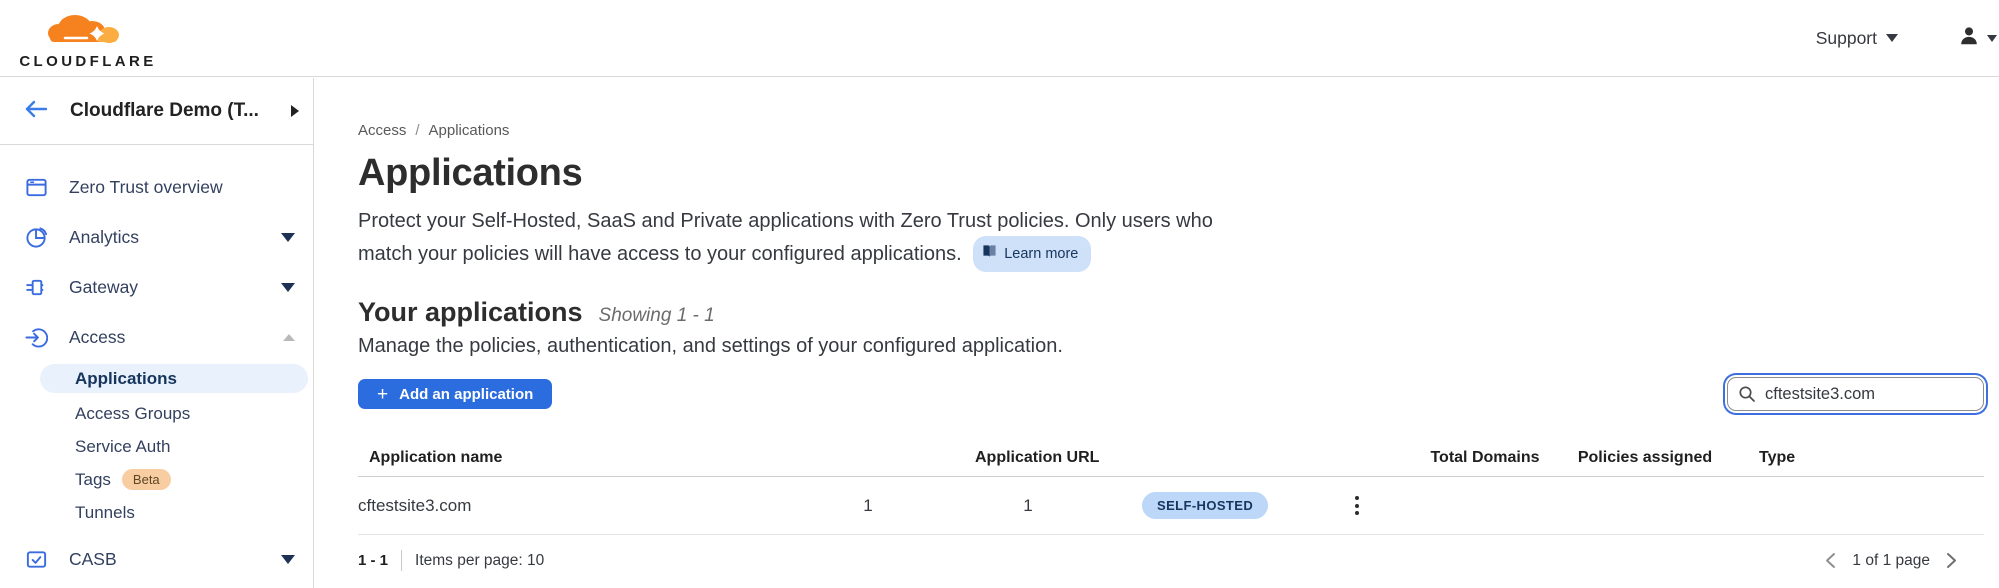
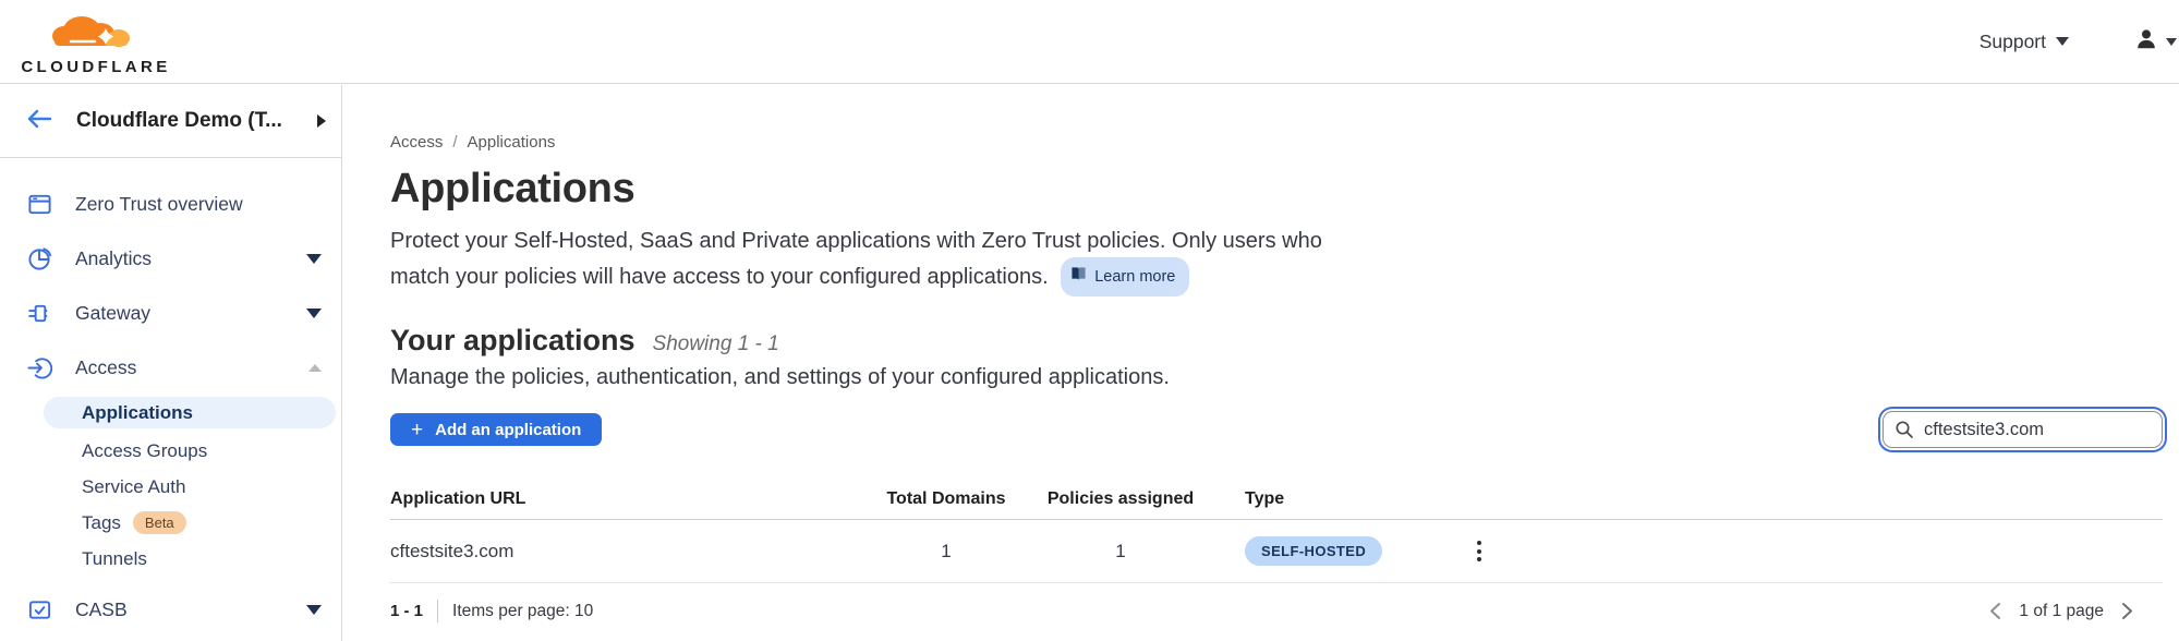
  CLOUDFLARE
  Support
  Cloudflare Demo (T...
  Zero Trust overview
  Analytics
  Gateway
  Access
  Applications
  Access Groups
  Service Auth
  Tags
  Beta
  Tunnels
  CASB
  Access
  /
  Applications
  Applications
  Protect your Self-Hosted, SaaS and Private applications with Zero Trust policies. Only users who match your policies will have access to your configured applications.
  Learn more
  Your applications
  Showing 1 - 1
- Manage the policies, authentication, and settings of your configured application.
+ Manage the policies, authentication, and settings of your configured applications.
  +
  Add an application
  cftestsite3.com
- Application name
  Application URL
  Total Domains
  Policies assigned
  Type
  cftestsite3.com
  1
  1
  SELF-HOSTED
  1 - 1
  Items per page: 10
  1 of 1 page
